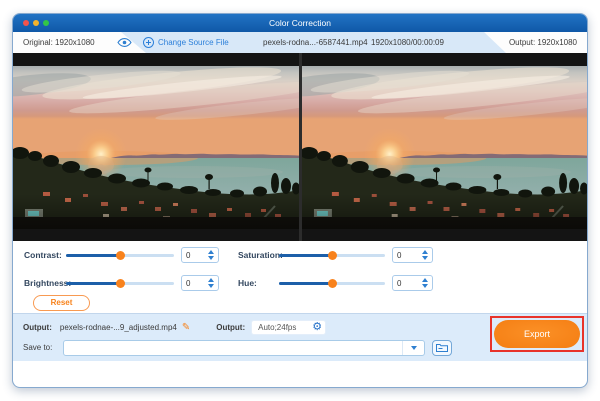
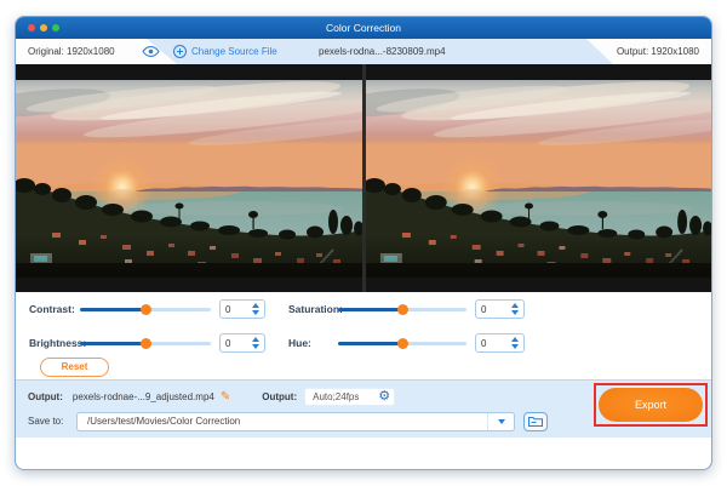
  Color Correction
  Original: 1920x1080
  Change Source File
- pexels-rodna...-6587441.mp4
+ pexels-rodna...-8230809.mp4
- 1920x1080/00:00:09
  Output: 1920x1080
  Contrast:
  0
  Saturation
  0
  Brightnes
  0
  Hue:
  0
  Reset
  Output:
  pexels-rodnae-...9_adjusted.mp4
  ✎
  Output:
  Auto;24fps
  ⚙
  Save to:
+ /Users/test/Movies/Color Correction
  Export
